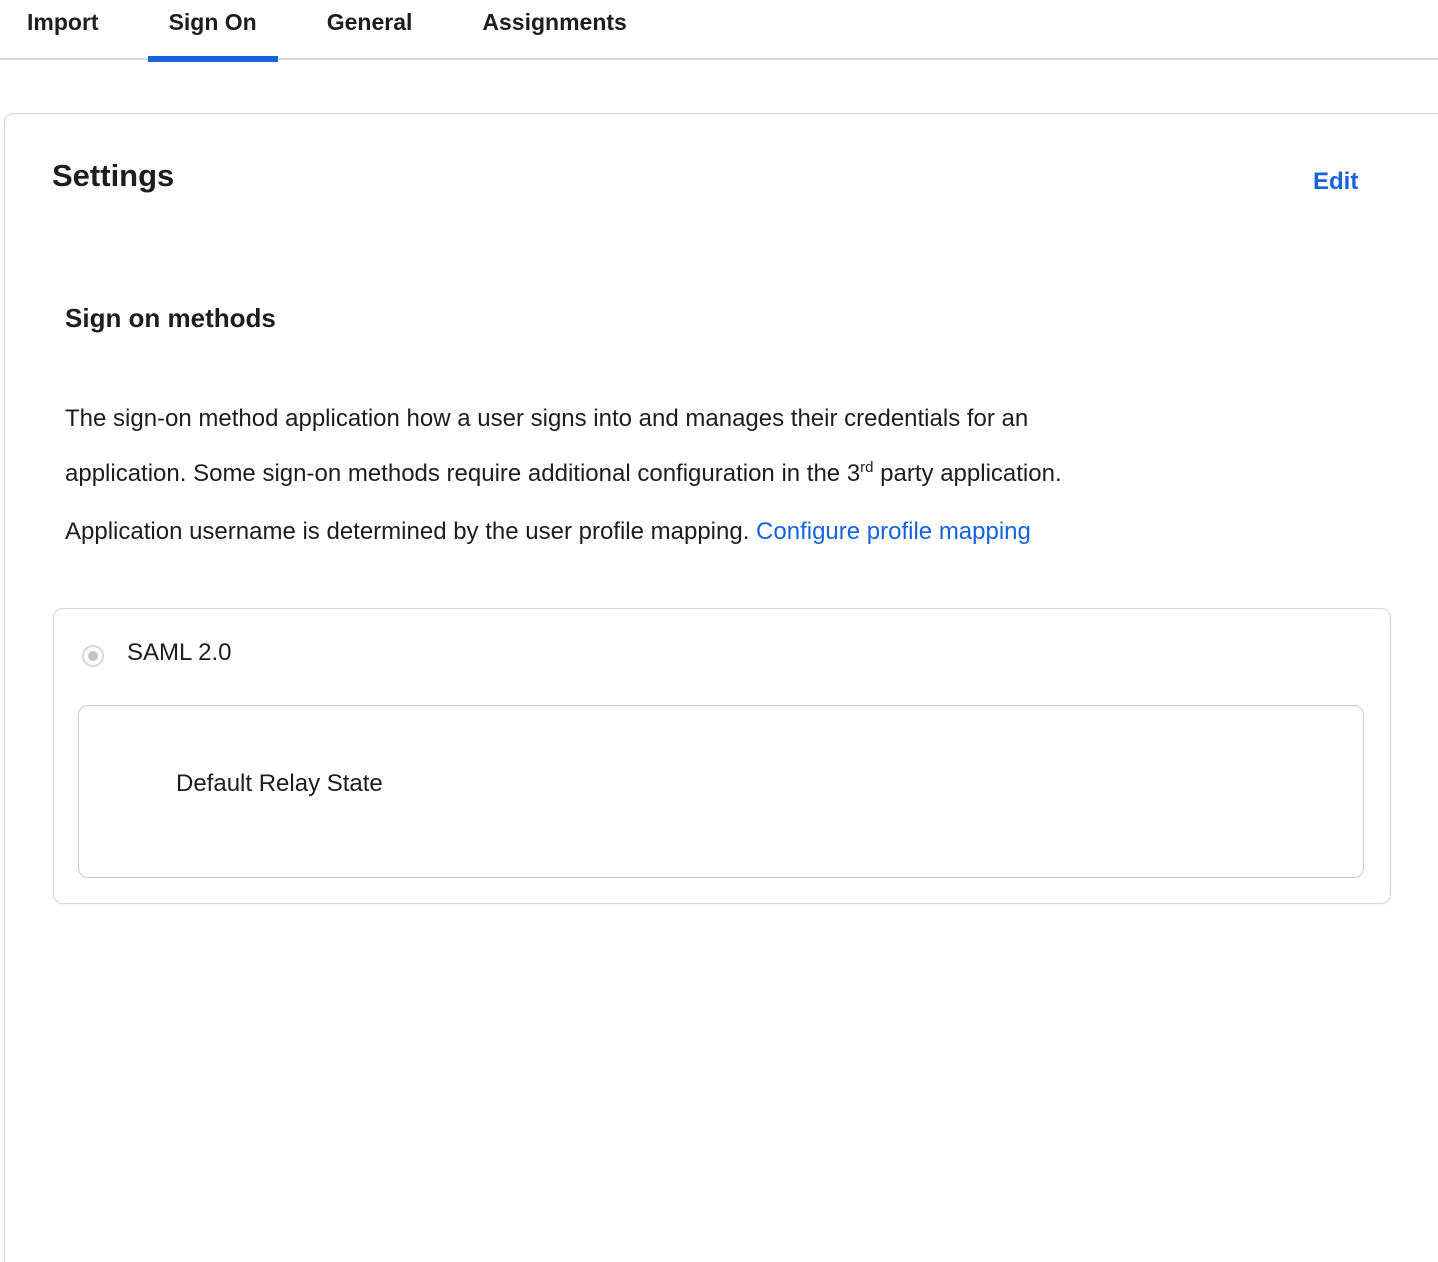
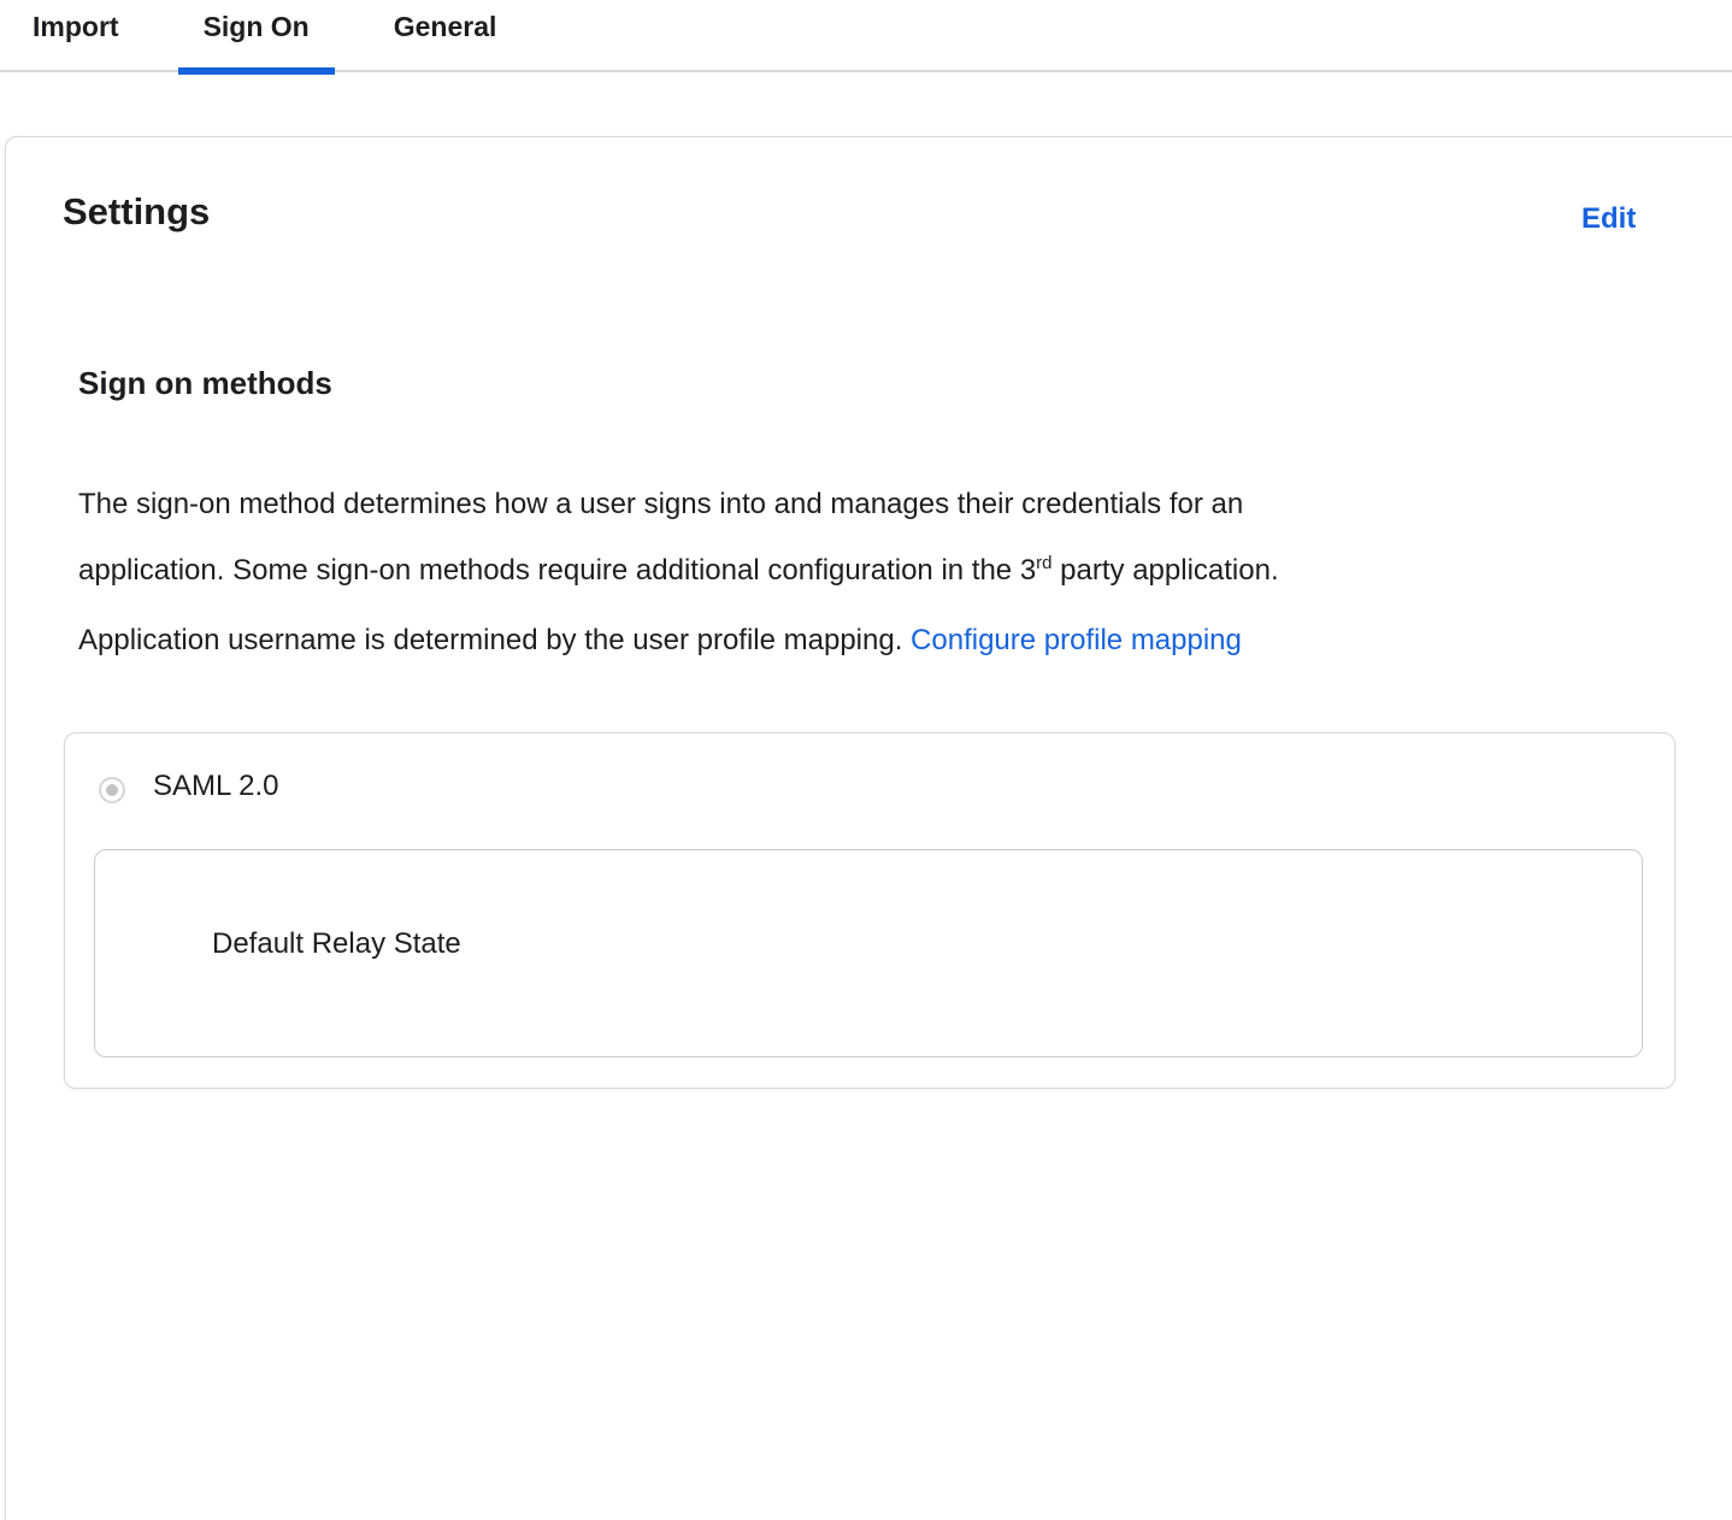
  Import
  Sign On
  General
- Assignments
  Settings
  Edit
  Sign on methods
- The sign-on method application how a user signs into and manages their credentials for an
+ The sign-on method determines how a user signs into and manages their credentials for an
  application. Some sign-on methods require additional configuration in the 3rd party application.
  Application username is determined by the user profile mapping. Configure profile mapping
  SAML 2.0
  Default Relay State
